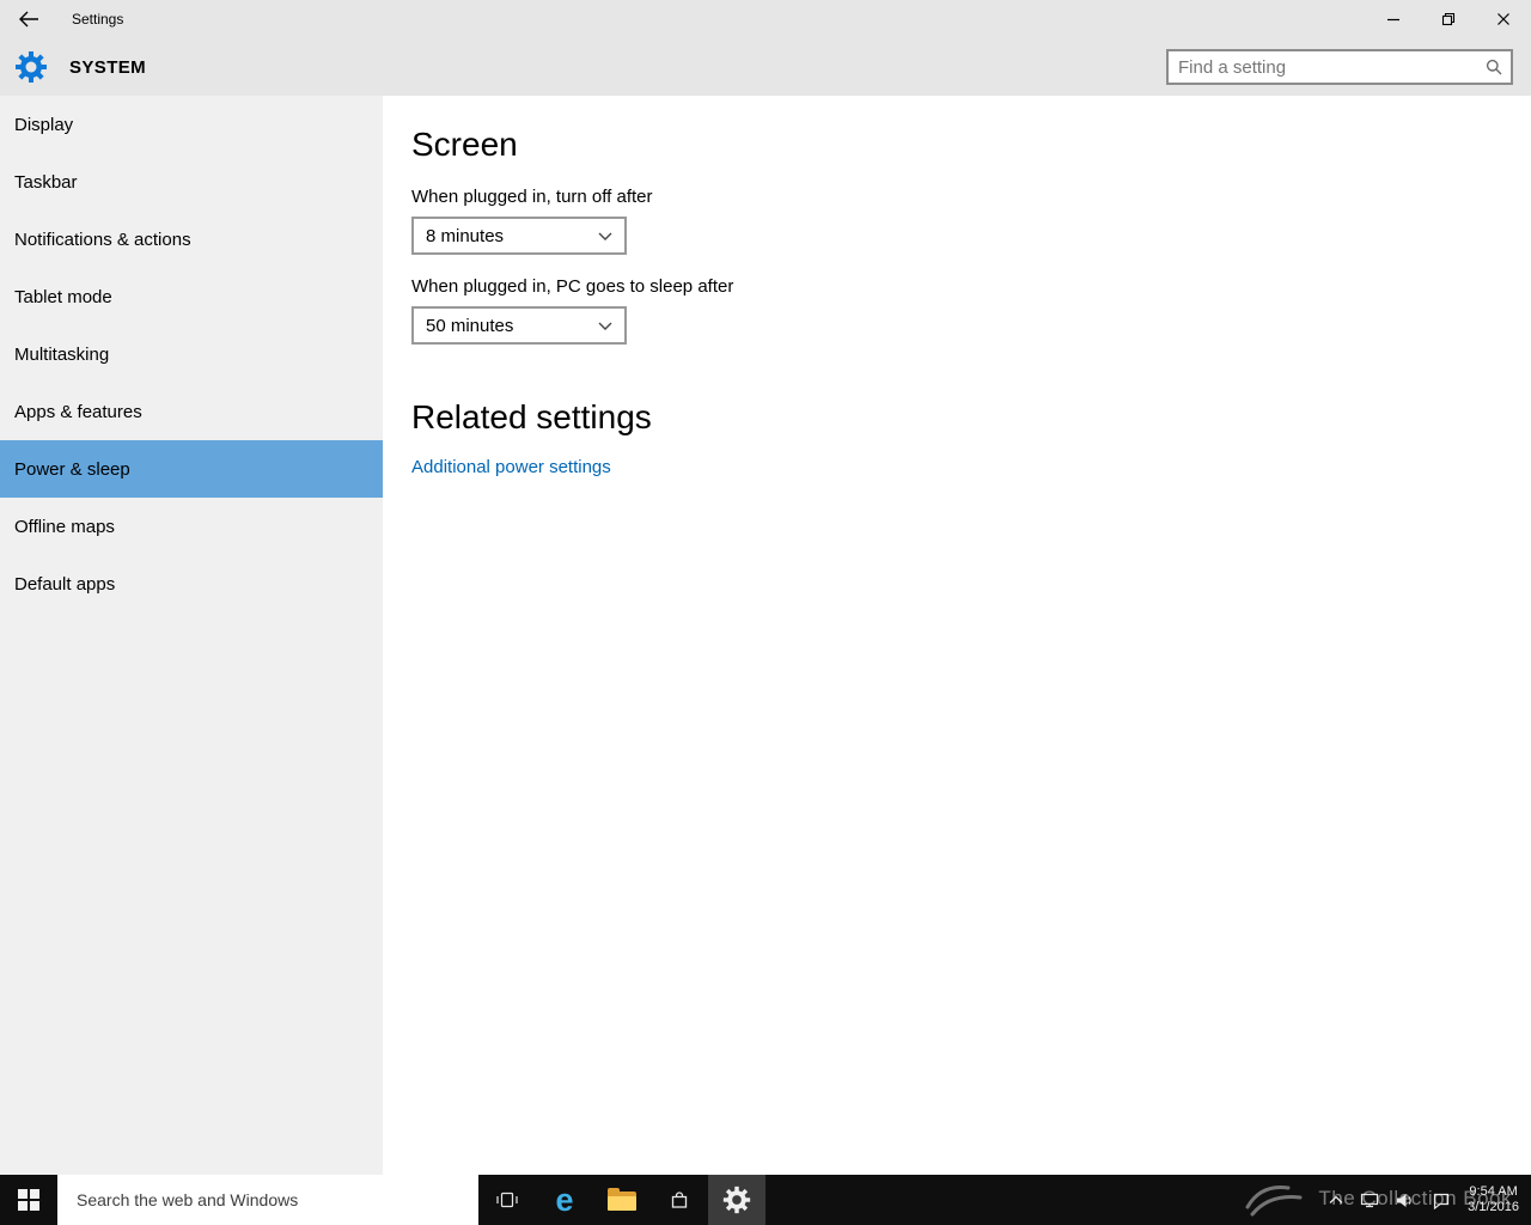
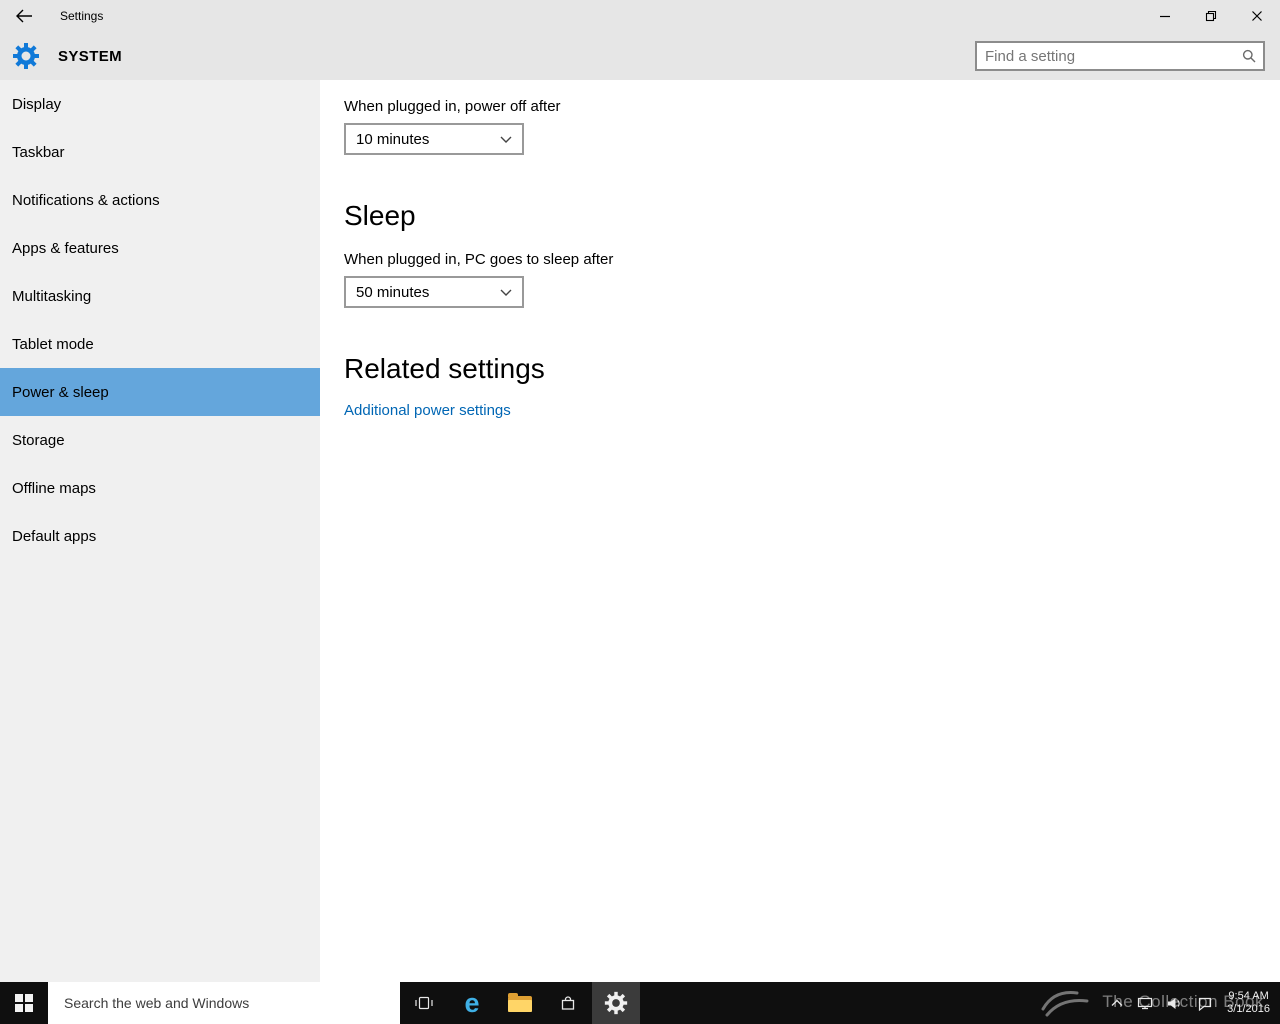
  Settings
  SYSTEM
  Find a setting
  Display
  Taskbar
  Notifications & actions
- Tablet mode
+ Apps & features
  Multitasking
- Apps & features
+ Tablet mode
  Power & sleep
+ Storage
  Offline maps
  Default apps
- Screen
- When plugged in, turn off after
+ When plugged in, power off after
- 8 minutes
+ 10 minutes
+ Sleep
  When plugged in, PC goes to sleep after
  50 minutes
  Related settings
  Additional power settings
  Search the web and Windows
  e
  9:54 AM
  3/1/2016
  The Collection Book
